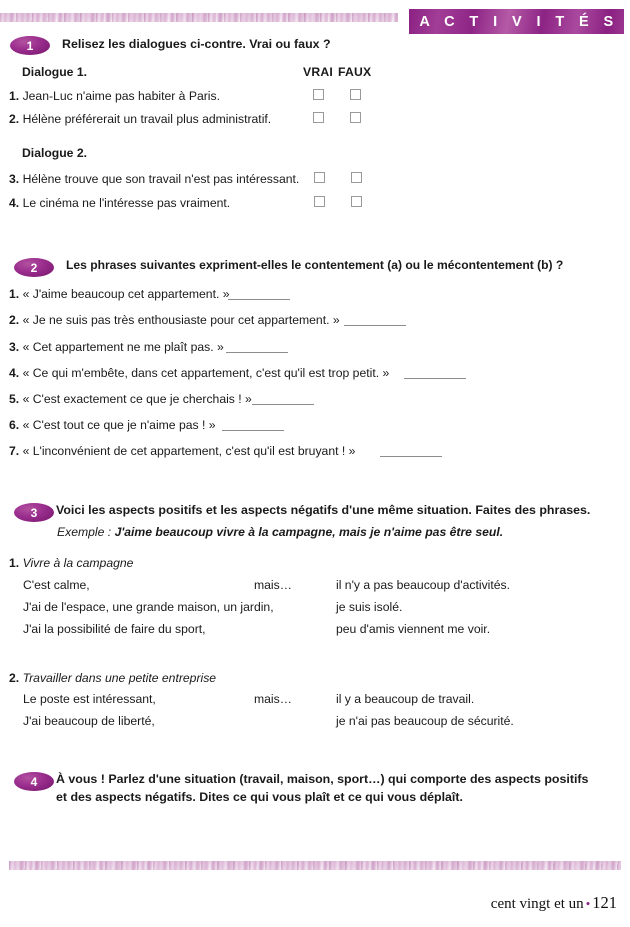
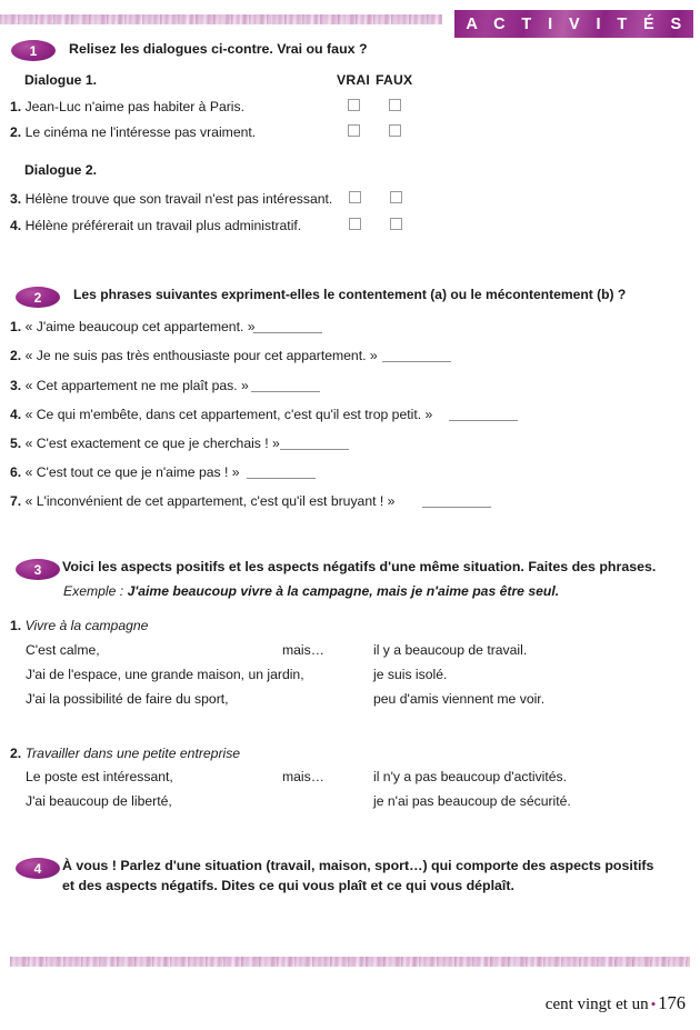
  A C T I V I T É S
  1
  Relisez les dialogues ci-contre. Vrai ou faux ?
  Dialogue 1.
  VRAI
  FAUX
  1. Jean-Luc n'aime pas habiter à Paris.
- 2. Hélène préférerait un travail plus administratif.
+ 2. Le cinéma ne l'intéresse pas vraiment.
  Dialogue 2.
  3. Hélène trouve que son travail n'est pas intéressant.
- 4. Le cinéma ne l'intéresse pas vraiment.
+ 4. Hélène préférerait un travail plus administratif.
  2
  Les phrases suivantes expriment-elles le contentement (a) ou le mécontentement (b) ?
  1. « J'aime beaucoup cet appartement. »
  2. « Je ne suis pas très enthousiaste pour cet appartement. »
  3. « Cet appartement ne me plaît pas. »
  4. « Ce qui m'embête, dans cet appartement, c'est qu'il est trop petit. »
  5. « C'est exactement ce que je cherchais ! »
  6. « C'est tout ce que je n'aime pas ! »
  7. « L'inconvénient de cet appartement, c'est qu'il est bruyant ! »
  3
  Voici les aspects positifs et les aspects négatifs d'une même situation. Faites des phrases.
  Exemple : J'aime beaucoup vivre à la campagne, mais je n'aime pas être seul.
  1. Vivre à la campagne
  C'est calme,
  mais…
- il n'y a pas beaucoup d'activités.
+ il y a beaucoup de travail.
  J'ai de l'espace, une grande maison, un jardin,
  je suis isolé.
  J'ai la possibilité de faire du sport,
  peu d'amis viennent me voir.
  2. Travailler dans une petite entreprise
  Le poste est intéressant,
  mais…
- il y a beaucoup de travail.
+ il n'y a pas beaucoup d'activités.
  J'ai beaucoup de liberté,
  je n'ai pas beaucoup de sécurité.
  4
  À vous ! Parlez d'une situation (travail, maison, sport…) qui comporte des aspects positifs
  et des aspects négatifs. Dites ce qui vous plaît et ce qui vous déplaît.
- cent vingt et un • 121
+ cent vingt et un • 176
